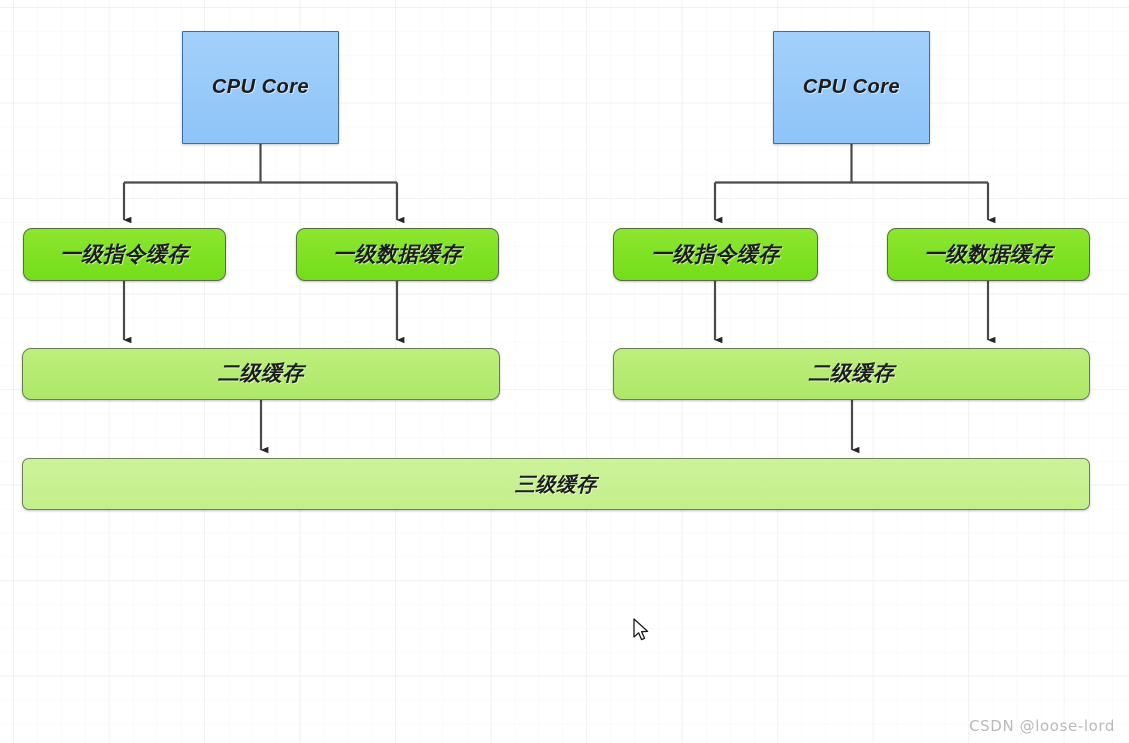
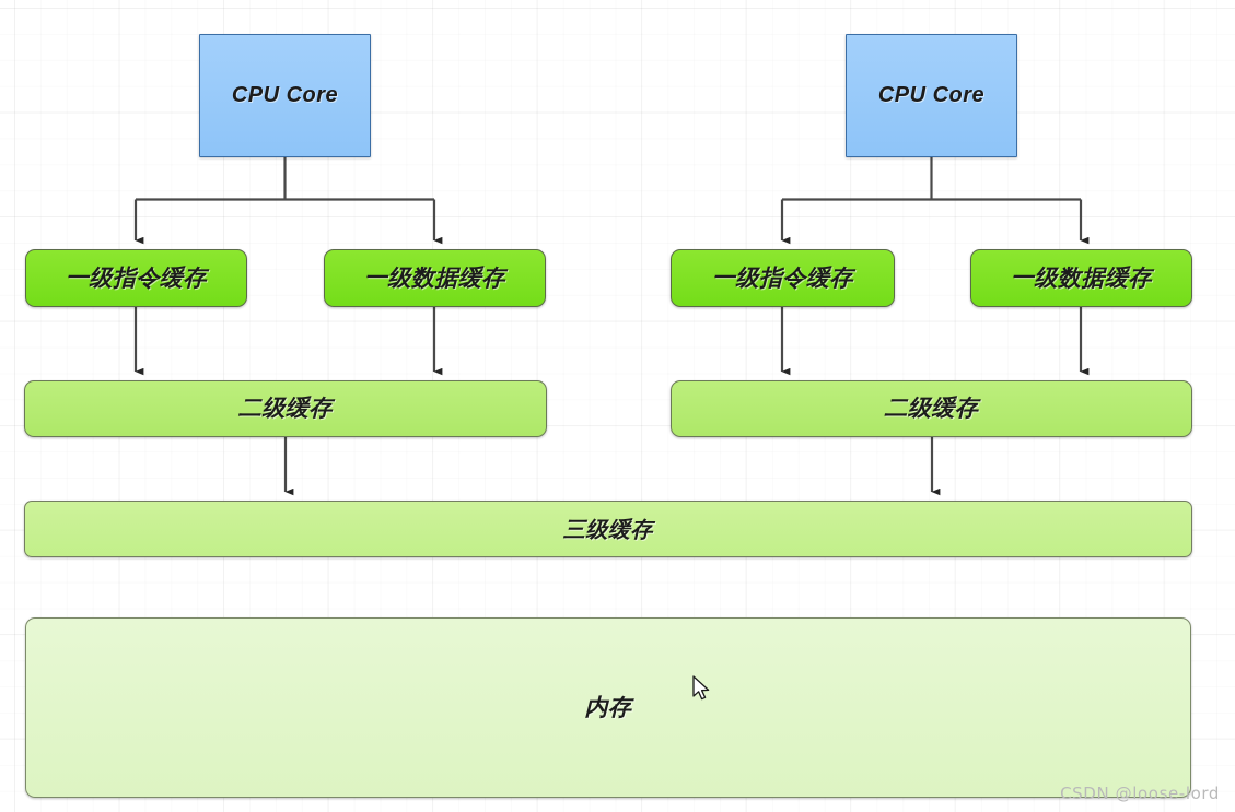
  CPU Core
  CPU Core
  一级指令缓存
  一级数据缓存
  一级指令缓存
  一级数据缓存
  二级缓存
  二级缓存
  三级缓存
+ 内存
  CSDN @loose-lord
